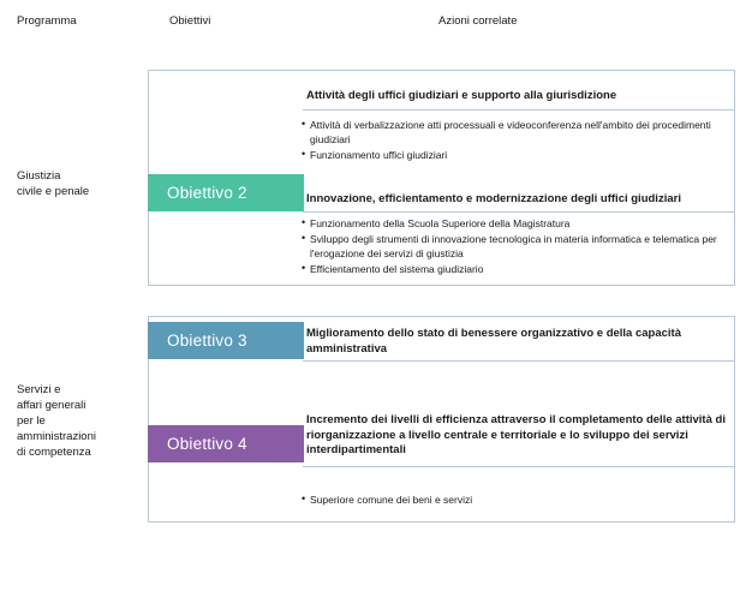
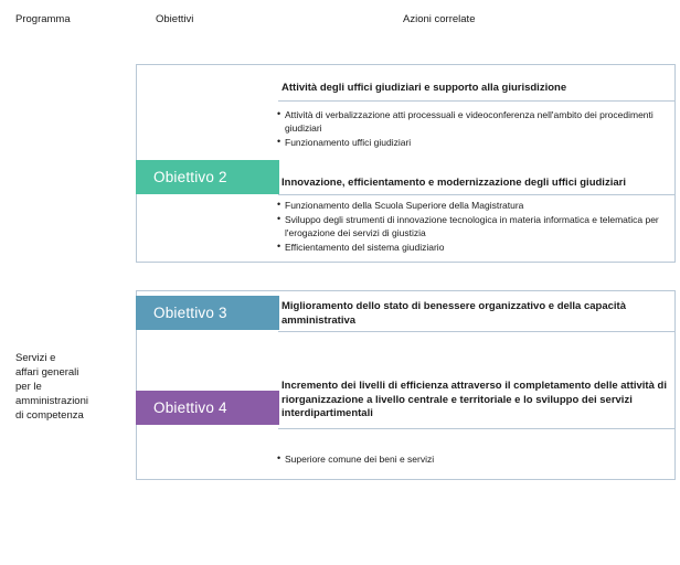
  Programma
  Obiettivi
  Azioni correlate
- Giustizia
- civile e penale
  Attività degli uffici giudiziari e supporto alla giurisdizione
  Attività di verbalizzazione atti processuali e videoconferenza nell'ambito dei procedimenti giudiziari
  Funzionamento uffici giudiziari
  Obiettivo 2
  Innovazione, efficientamento e modernizzazione degli uffici giudiziari
  Funzionamento della Scuola Superiore della Magistratura
  Sviluppo degli strumenti di innovazione tecnologica in materia informatica e telematica per l'erogazione dei servizi di giustizia
  Efficientamento del sistema giudiziario
  Servizi e
  affari generali
  per le
  amministrazioni
  di competenza
  Obiettivo 3
  Miglioramento dello stato di benessere organizzativo e della capacità amministrativa
  Obiettivo 4
  Incremento dei livelli di efficienza attraverso il completamento delle attività di riorganizzazione a livello centrale e territoriale e lo sviluppo dei servizi interdipartimentali
  Superiore comune dei beni e servizi
